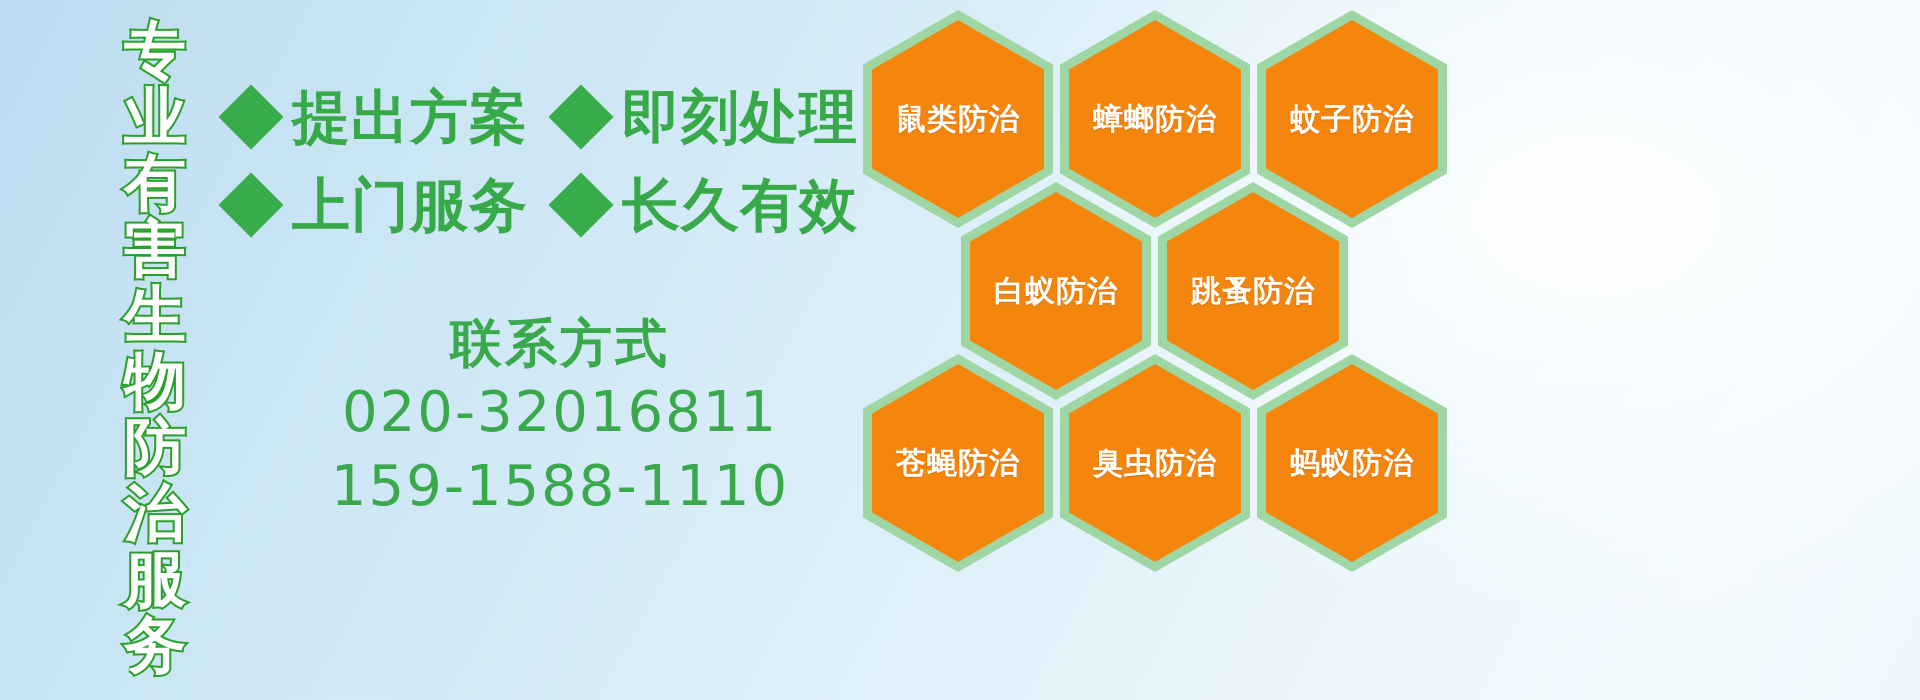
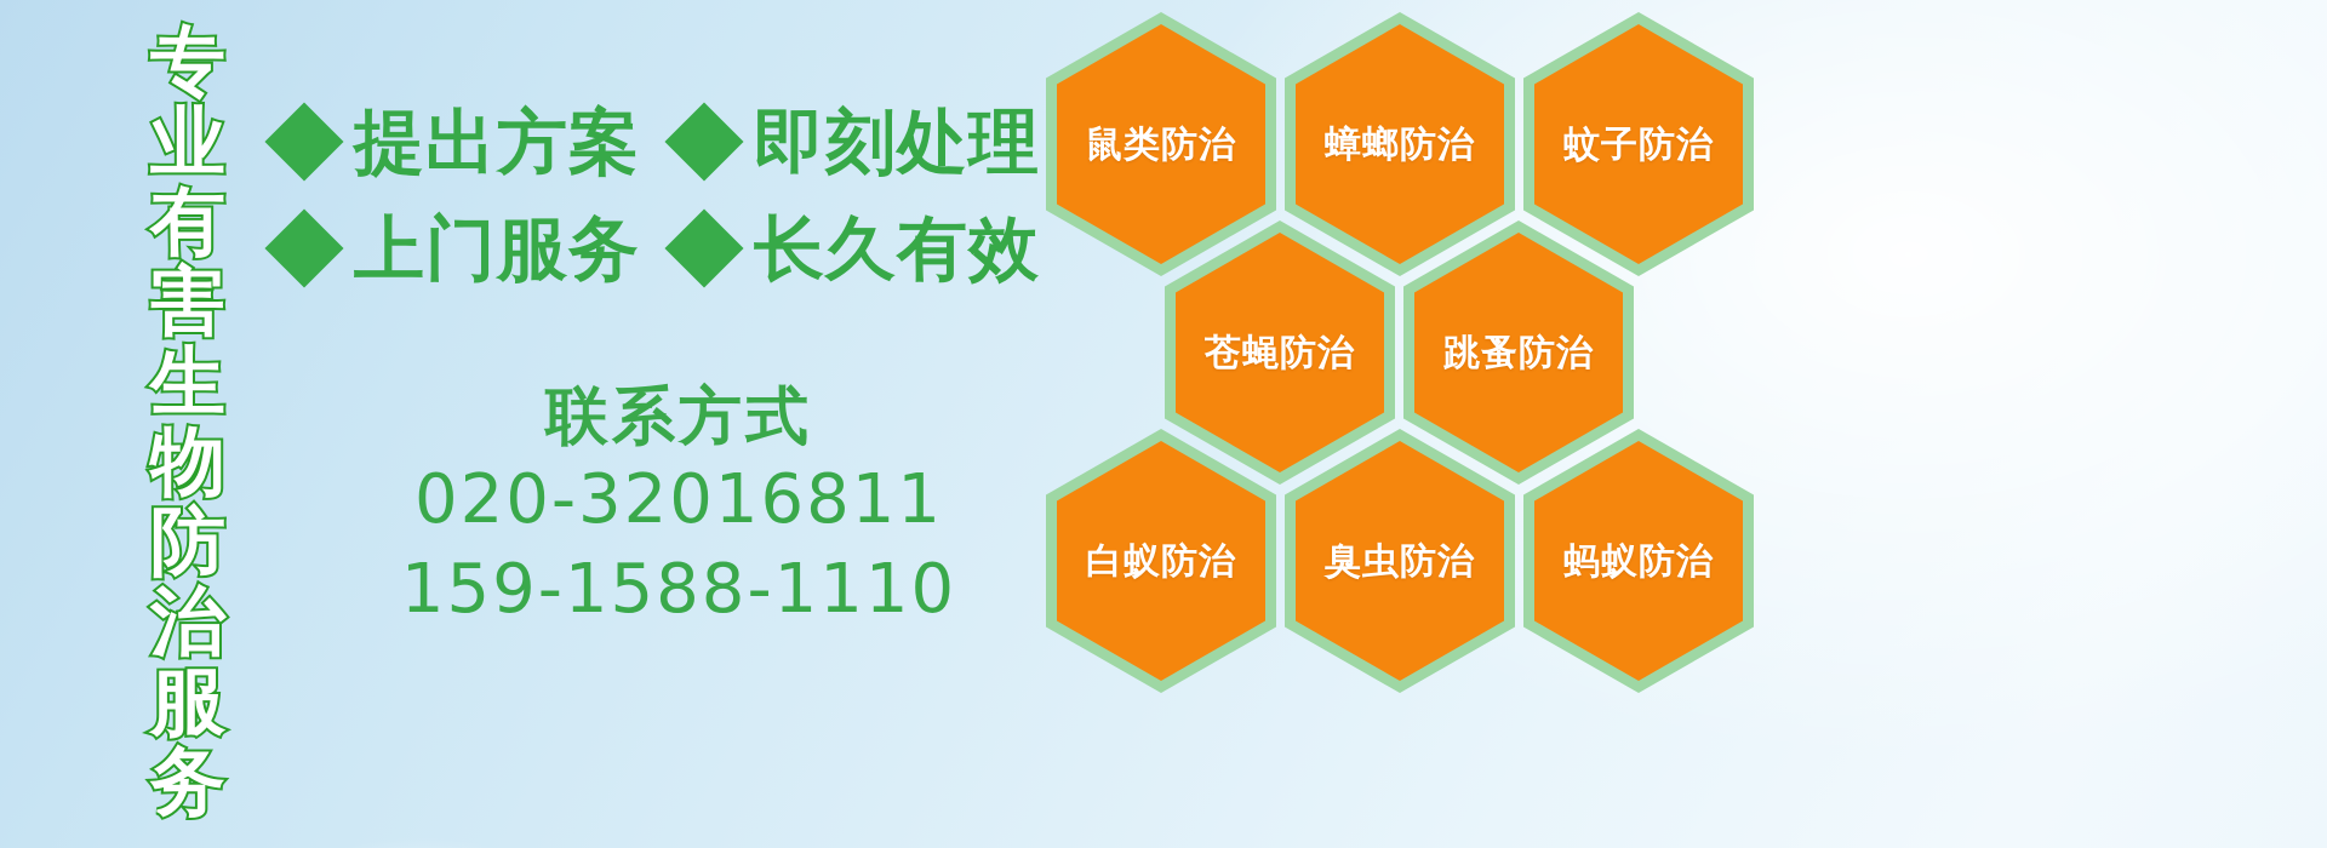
  专
  业
  有
  害
  生
  物
  防
  治
  服
  务
  提出方案
  即刻处理
  上门服务
  长久有效
  联系方式
  020-32016811
  159-1588-1110
  鼠类防治
  蟑螂防治
  蚊子防治
- 白蚁防治
+ 苍蝇防治
  跳蚤防治
- 苍蝇防治
+ 白蚁防治
  臭虫防治
  蚂蚁防治
